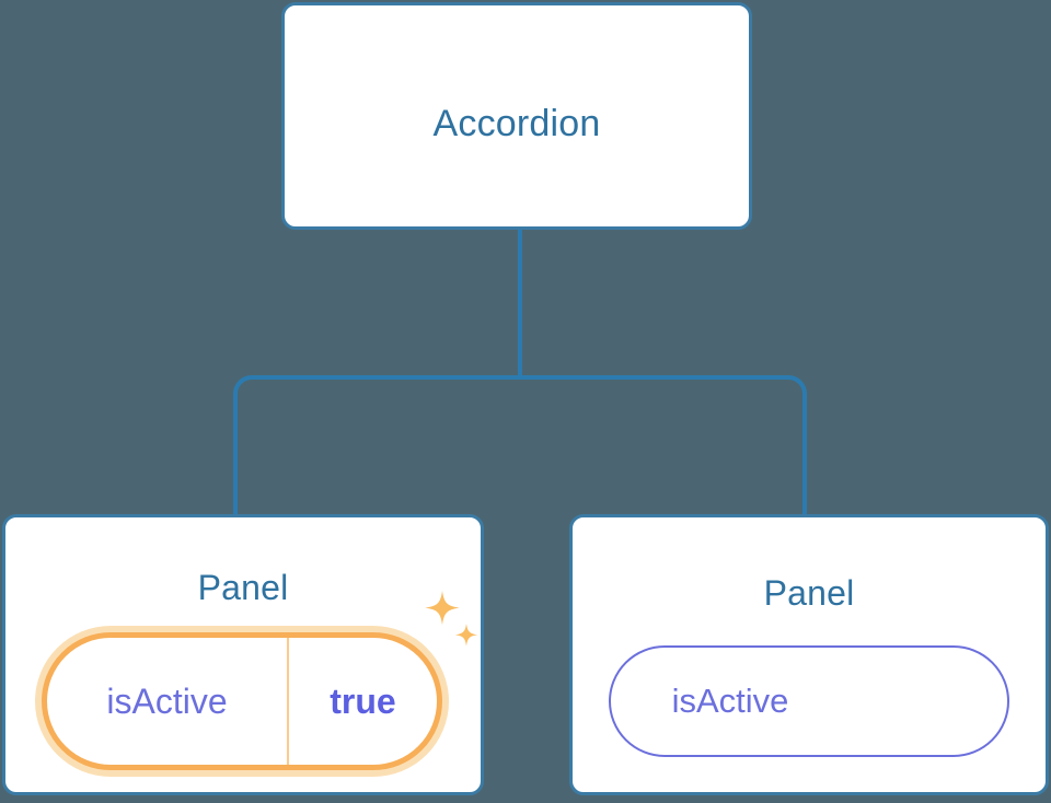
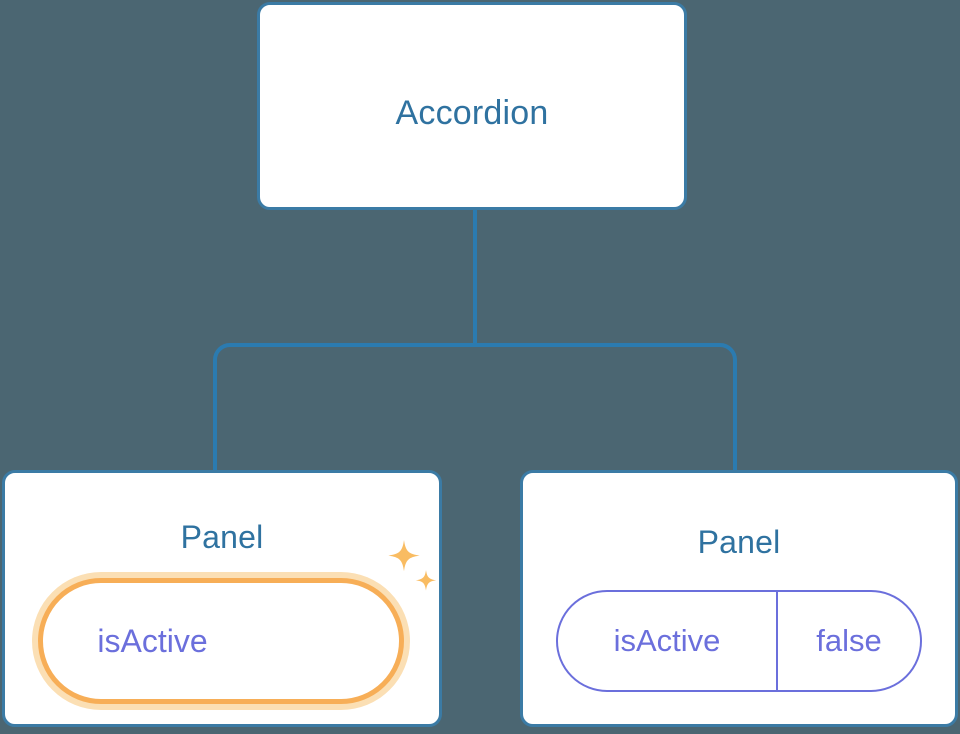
  Accordion
  Panel
  isActive
- true
  Panel
  isActive
+ false
